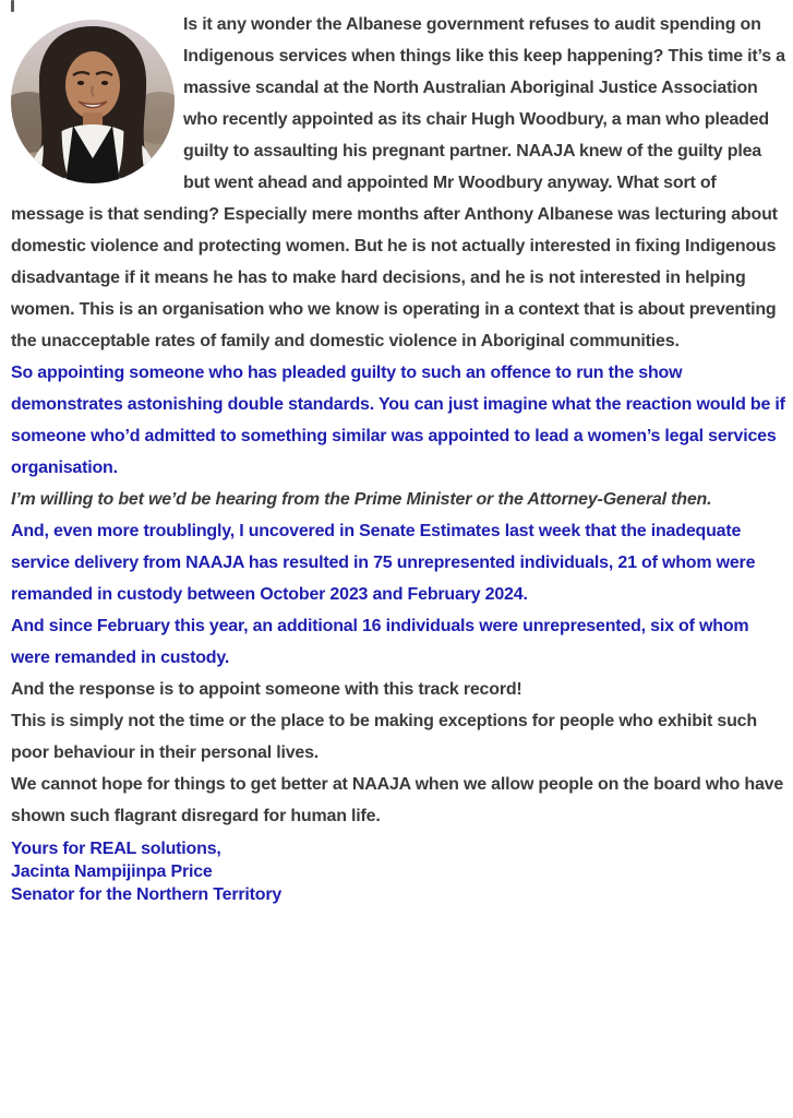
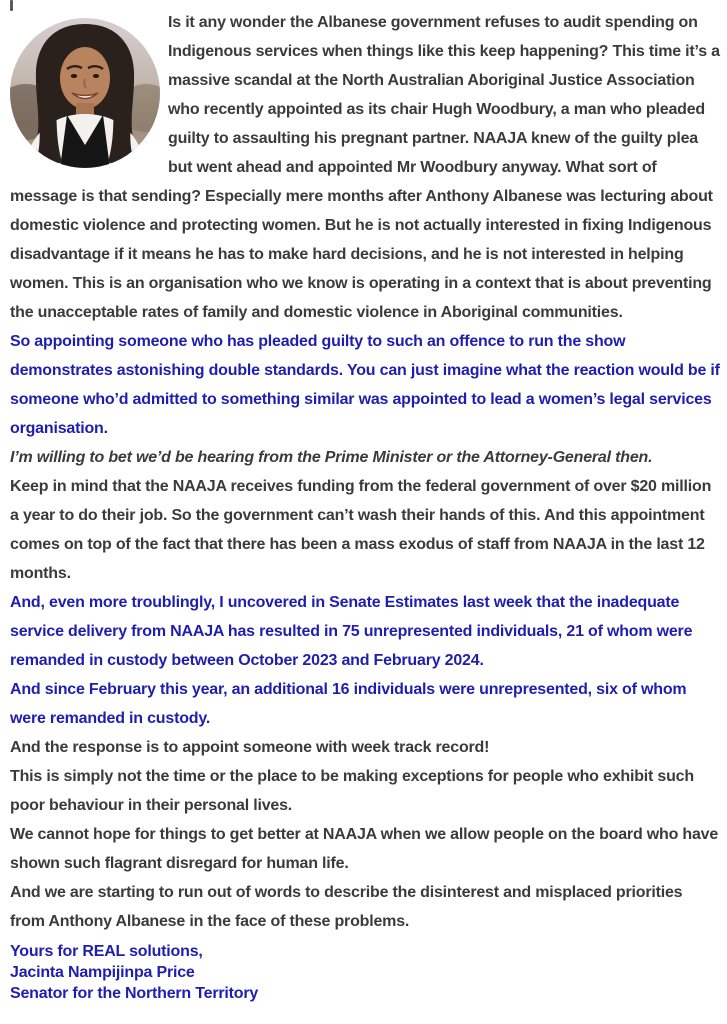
  Is it any wonder the Albanese government refuses to audit spending on Indigenous services when things like this keep happening? This time it’s a massive scandal at the North Australian Aboriginal Justice Association who recently appointed as its chair Hugh Woodbury, a man who pleaded guilty to assaulting his pregnant partner. NAAJA knew of the guilty plea but went ahead and appointed Mr Woodbury anyway. What sort of message is that sending? Especially mere months after Anthony Albanese was lecturing about domestic violence and protecting women. But he is not actually interested in fixing Indigenous disadvantage if it means he has to make hard decisions, and he is not interested in helping women. This is an organisation who we know is operating in a context that is about preventing the unacceptable rates of family and domestic violence in Aboriginal communities.
  So appointing someone who has pleaded guilty to such an offence to run the show demonstrates astonishing double standards. You can just imagine what the reaction would be if someone who’d admitted to something similar was appointed to lead a women’s legal services organisation.
  I’m willing to bet we’d be hearing from the Prime Minister or the Attorney-General then.
+ Keep in mind that the NAAJA receives funding from the federal government of over $20 million a year to do their job. So the government can’t wash their hands of this. And this appointment comes on top of the fact that there has been a mass exodus of staff from NAAJA in the last 12 months.
  And, even more troublingly, I uncovered in Senate Estimates last week that the inadequate service delivery from NAAJA has resulted in 75 unrepresented individuals, 21 of whom were remanded in custody between October 2023 and February 2024.
  And since February this year, an additional 16 individuals were unrepresented, six of whom were remanded in custody.
- And the response is to appoint someone with this track record!
+ And the response is to appoint someone with week track record!
  This is simply not the time or the place to be making exceptions for people who exhibit such poor behaviour in their personal lives.
  We cannot hope for things to get better at NAAJA when we allow people on the board who have shown such flagrant disregard for human life.
+ And we are starting to run out of words to describe the disinterest and misplaced priorities from Anthony Albanese in the face of these problems.
  Yours for REAL solutions,
  Jacinta Nampijinpa Price
  Senator for the Northern Territory
